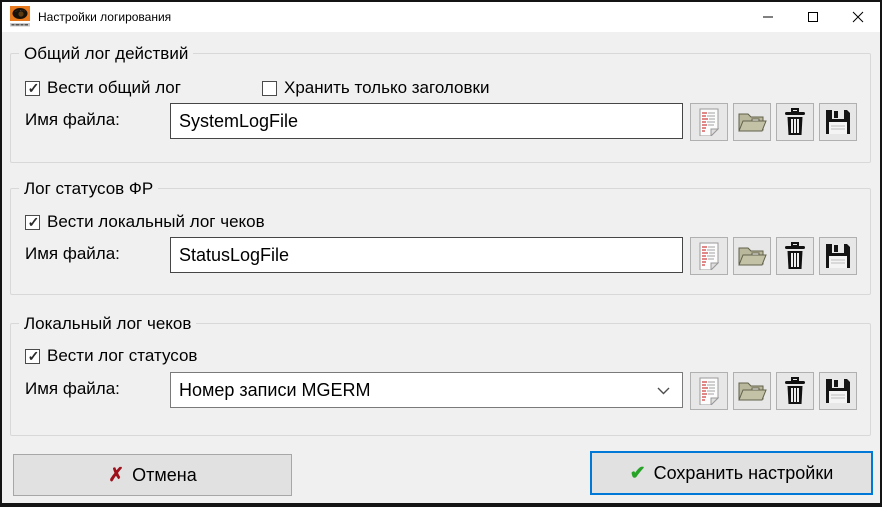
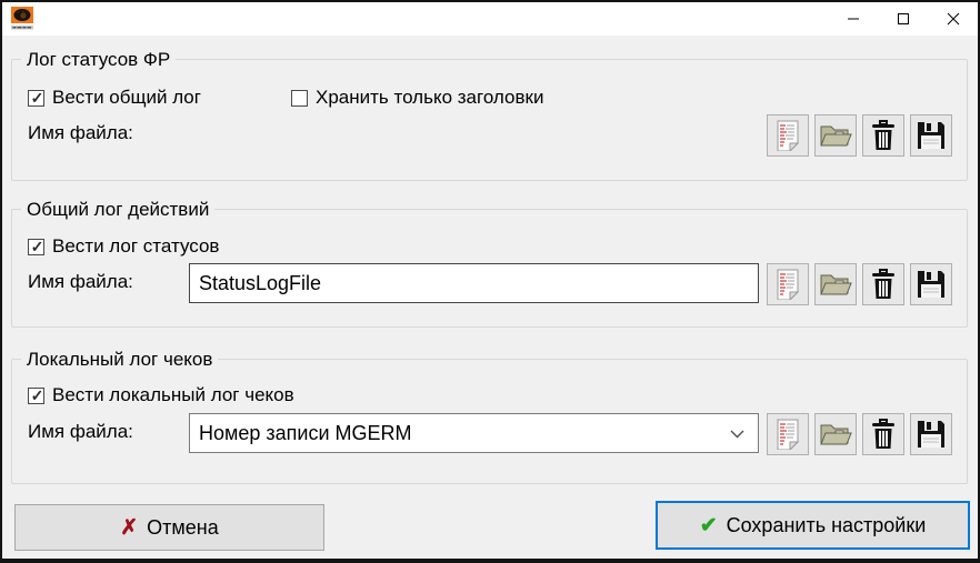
- Настройки логирования
- Общий лог действий
+ Лог статусов ФР
  Вести общий лог
  Хранить только заголовки
  Имя файла:
- SystemLogFile
- Лог статусов ФР
+ Общий лог действий
- Вести локальный лог чеков
+ Вести лог статусов
  Имя файла:
  StatusLogFile
  Локальный лог чеков
- Вести лог статусов
+ Вести локальный лог чеков
  Имя файла:
  Номер записи MGERM
  ✗
  Отмена
  ✔
  Сохранить настройки
